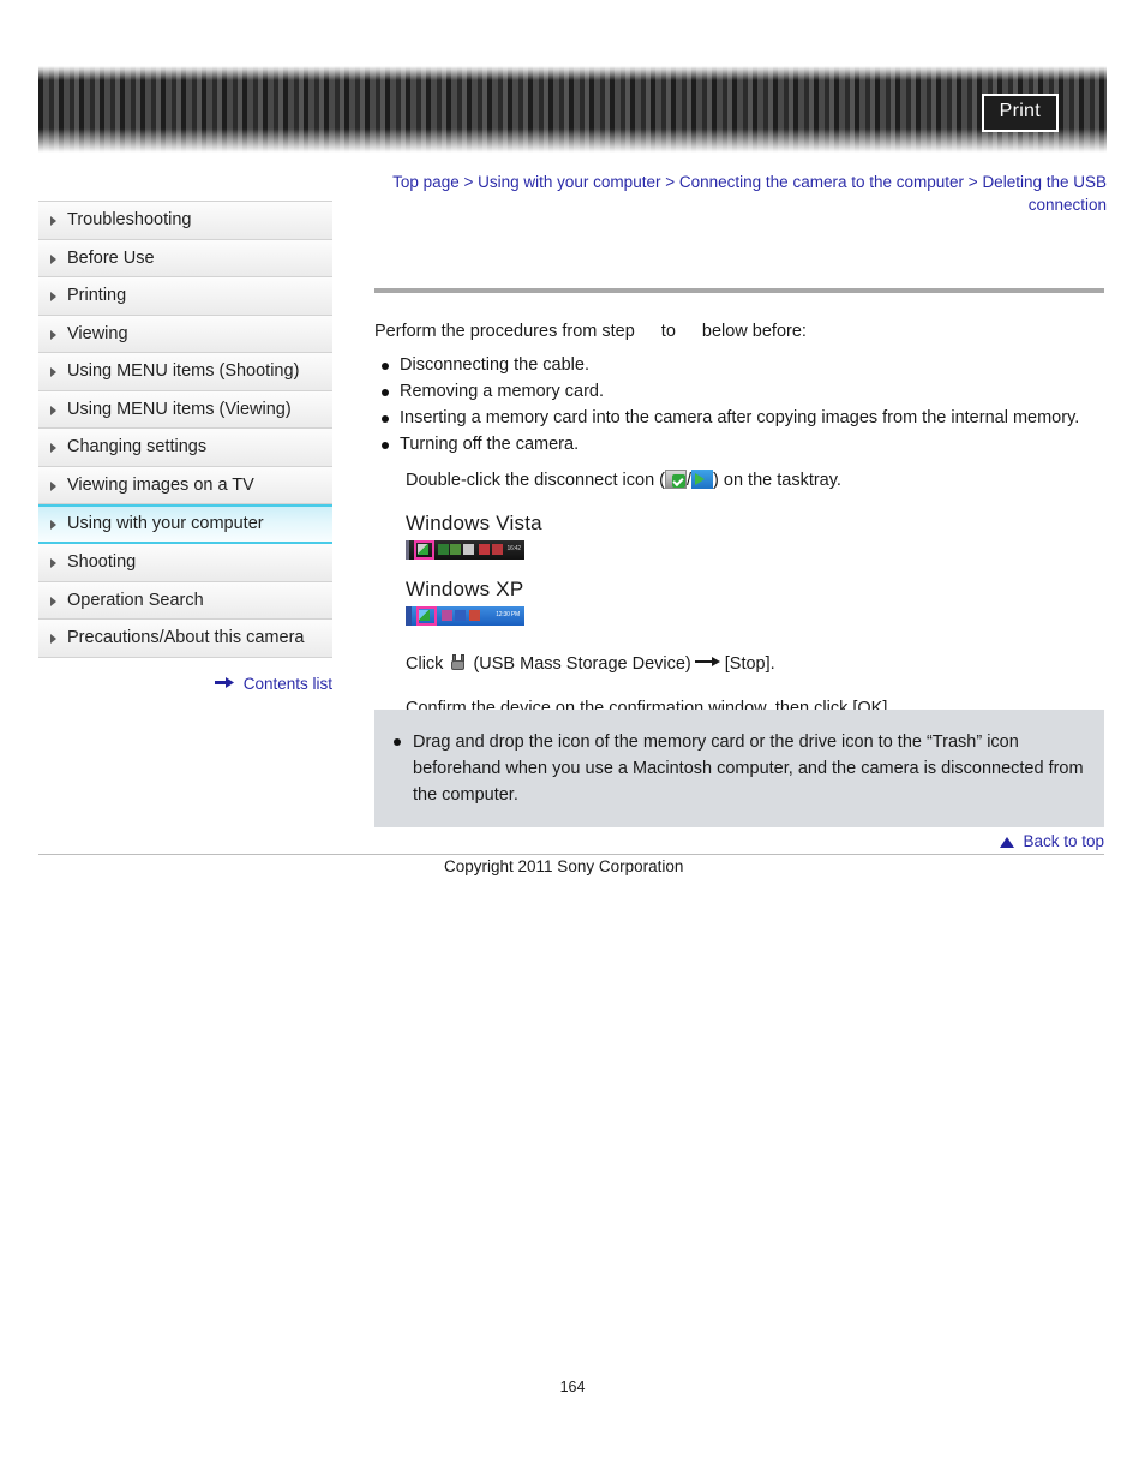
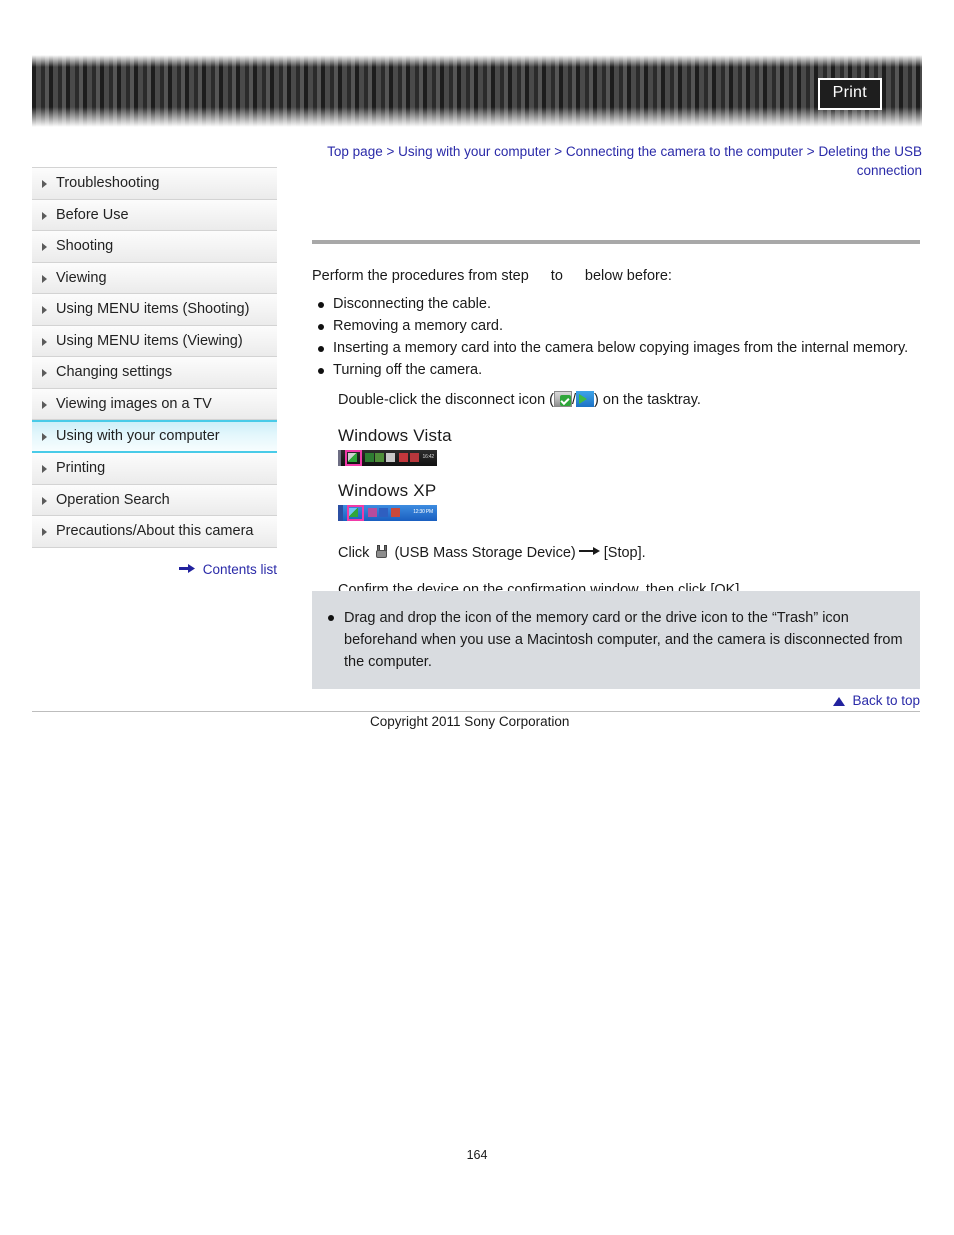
  Print
  Top page > Using with your computer > Connecting the camera to the computer > Deleting the USB connection
  Troubleshooting
  Before Use
- Printing
+ Shooting
  Viewing
  Using MENU items (Shooting)
  Using MENU items (Viewing)
  Changing settings
  Viewing images on a TV
  Using with your computer
- Shooting
+ Printing
  Operation Search
  Precautions/About this camera
  Contents list
  Perform the procedures from step to below before:
  Disconnecting the cable.
  Removing a memory card.
- Inserting a memory card into the camera after copying images from the internal memory.
+ Inserting a memory card into the camera below copying images from the internal memory.
  Turning off the camera.
  Double-click the disconnect icon ( / ) on the tasktray.
  Windows Vista
  Windows XP
  Click (USB Mass Storage Device) [Stop].
  Confirm the device on the confirmation window, then click [OK].
  Drag and drop the icon of the memory card or the drive icon to the “Trash” icon beforehand when you use a Macintosh computer, and the camera is disconnected from the computer.
  Back to top
  Copyright 2011 Sony Corporation
  164
